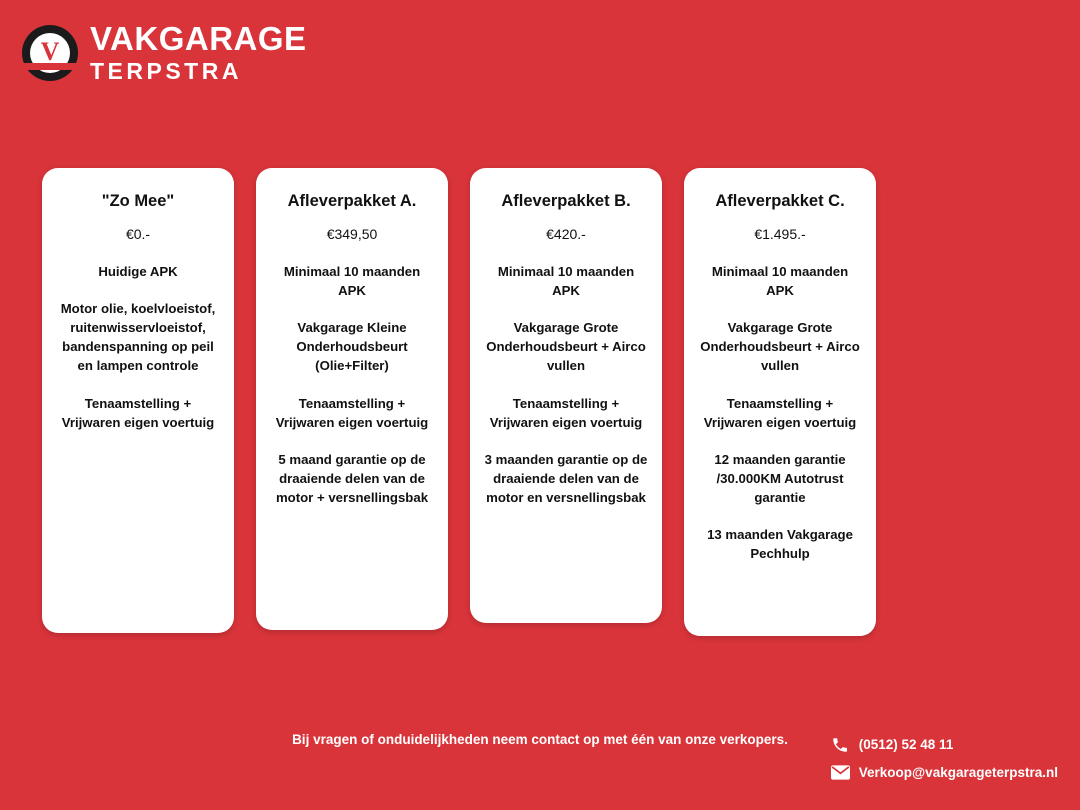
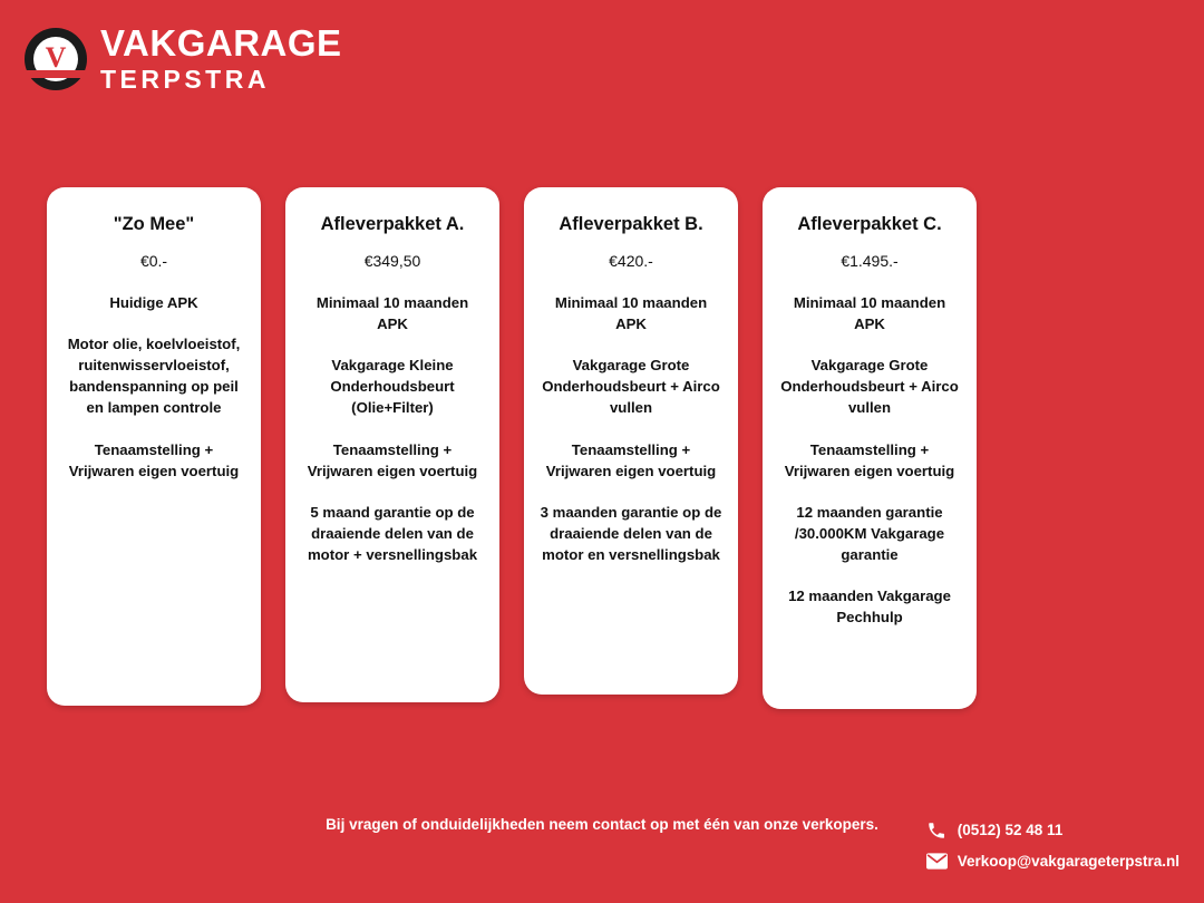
  V
  VAKGARAGE
  TERPSTRA
  "Zo Mee"
  €0.-
  Huidige APK
  Motor olie, koelvloeistof, ruitenwisservloeistof, bandenspanning op peil en lampen controle
  Tenaamstelling + Vrijwaren eigen voertuig
  Afleverpakket A.
  €349,50
  Minimaal 10 maanden APK
  Vakgarage Kleine Onderhoudsbeurt (Olie+Filter)
  Tenaamstelling + Vrijwaren eigen voertuig
  5 maand garantie op de draaiende delen van de motor + versnellingsbak
  Afleverpakket B.
  €420.-
  Minimaal 10 maanden APK
  Vakgarage Grote Onderhoudsbeurt + Airco vullen
  Tenaamstelling + Vrijwaren eigen voertuig
  3 maanden garantie op de draaiende delen van de motor en versnellingsbak
  Afleverpakket C.
  €1.495.-
  Minimaal 10 maanden APK
  Vakgarage Grote Onderhoudsbeurt + Airco vullen
  Tenaamstelling + Vrijwaren eigen voertuig
- 12 maanden garantie /30.000KM Autotrust garantie
+ 12 maanden garantie /30.000KM Vakgarage garantie
- 13 maanden Vakgarage Pechhulp
+ 12 maanden Vakgarage Pechhulp
  Bij vragen of onduidelijkheden neem contact op met één van onze verkopers.
  (0512) 52 48 11
  Verkoop@vakgarageterpstra.nl
